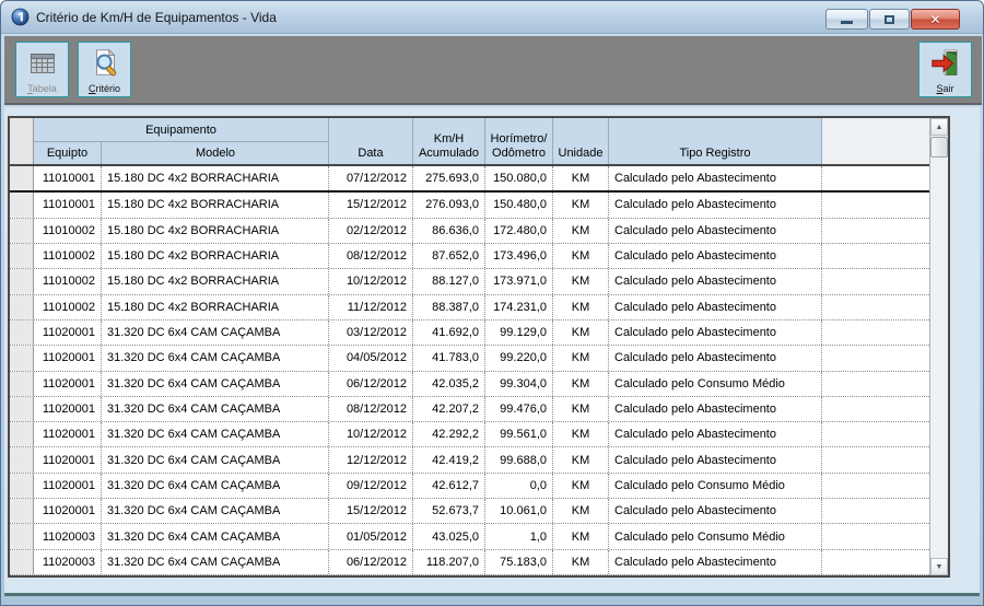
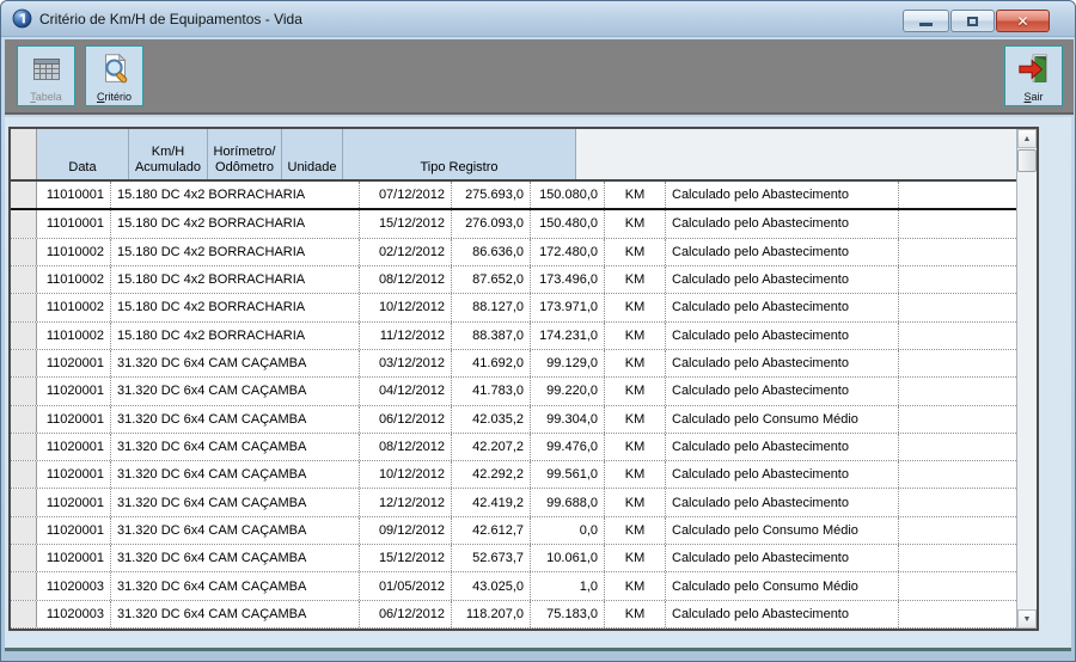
  Critério de Km/H de Equipamentos - Vida
  ✕
  Tabela
  Critério
  Sair
- Equipamento
- Equipto
- Modelo
  Data
  Km/H
  Acumulado
  Horímetro/
  Odômetro
  Unidade
  Tipo Registro
  11010001
  15.180 DC 4x2 BORRACHARIA
  07/12/2012
  275.693,0
  150.080,0
  KM
  Calculado pelo Abastecimento
  11010001
  15.180 DC 4x2 BORRACHARIA
  15/12/2012
  276.093,0
  150.480,0
  KM
  Calculado pelo Abastecimento
  11010002
  15.180 DC 4x2 BORRACHARIA
  02/12/2012
  86.636,0
  172.480,0
  KM
  Calculado pelo Abastecimento
  11010002
  15.180 DC 4x2 BORRACHARIA
  08/12/2012
  87.652,0
  173.496,0
  KM
  Calculado pelo Abastecimento
  11010002
  15.180 DC 4x2 BORRACHARIA
  10/12/2012
  88.127,0
  173.971,0
  KM
  Calculado pelo Abastecimento
  11010002
  15.180 DC 4x2 BORRACHARIA
  11/12/2012
  88.387,0
  174.231,0
  KM
  Calculado pelo Abastecimento
  11020001
  31.320 DC 6x4 CAM CAÇAMBA
  03/12/2012
  41.692,0
  99.129,0
  KM
  Calculado pelo Abastecimento
  11020001
  31.320 DC 6x4 CAM CAÇAMBA
- 04/05/2012
+ 04/12/2012
  41.783,0
  99.220,0
  KM
  Calculado pelo Abastecimento
  11020001
  31.320 DC 6x4 CAM CAÇAMBA
  06/12/2012
  42.035,2
  99.304,0
  KM
  Calculado pelo Consumo Médio
  11020001
  31.320 DC 6x4 CAM CAÇAMBA
  08/12/2012
  42.207,2
  99.476,0
  KM
  Calculado pelo Abastecimento
  11020001
  31.320 DC 6x4 CAM CAÇAMBA
  10/12/2012
  42.292,2
  99.561,0
  KM
  Calculado pelo Abastecimento
  11020001
  31.320 DC 6x4 CAM CAÇAMBA
  12/12/2012
  42.419,2
  99.688,0
  KM
  Calculado pelo Abastecimento
  11020001
  31.320 DC 6x4 CAM CAÇAMBA
  09/12/2012
  42.612,7
  0,0
  KM
  Calculado pelo Consumo Médio
  11020001
  31.320 DC 6x4 CAM CAÇAMBA
  15/12/2012
  52.673,7
  10.061,0
  KM
  Calculado pelo Abastecimento
  11020003
  31.320 DC 6x4 CAM CAÇAMBA
  01/05/2012
  43.025,0
  1,0
  KM
  Calculado pelo Consumo Médio
  11020003
  31.320 DC 6x4 CAM CAÇAMBA
  06/12/2012
  118.207,0
  75.183,0
  KM
  Calculado pelo Abastecimento
